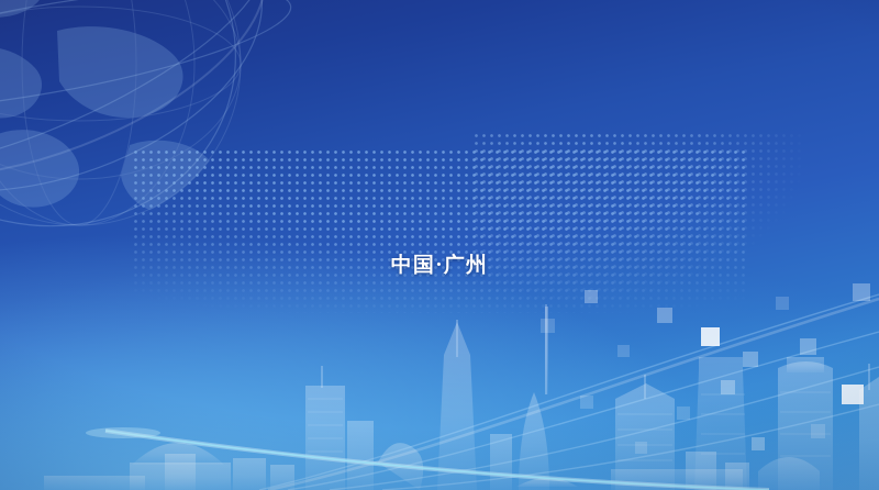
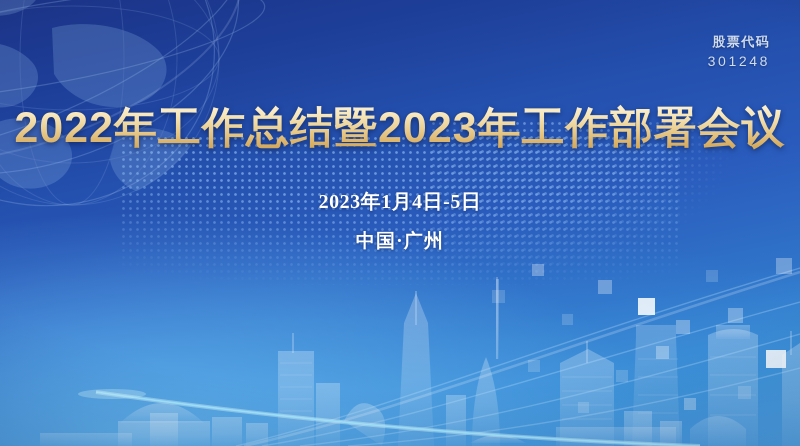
+ 股票代码
+ 301248
+ 2022年工作总结暨2023年工作部署会议
+ 2023年1月4日-5日
  中国·广州
